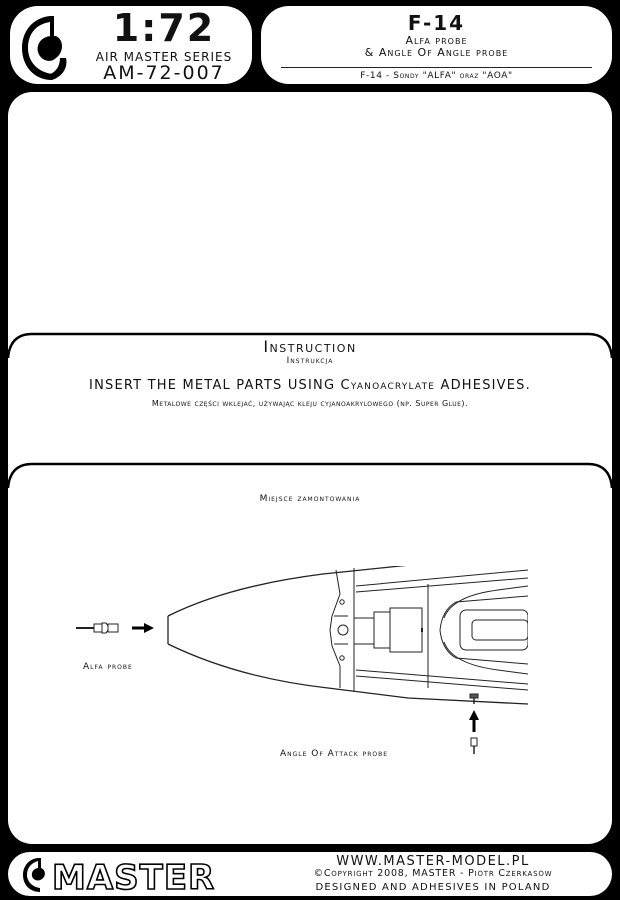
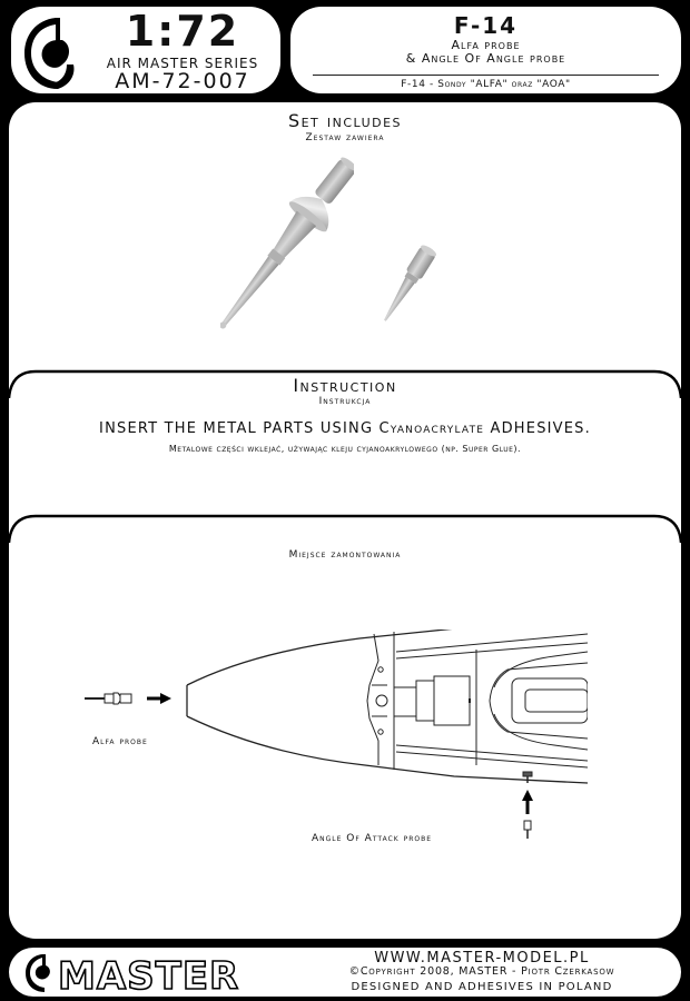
  1:72
  AIR MASTER SERIES
  AM-72-007
  F-14
  Alfa probe
  & Angle Of Angle probe
  F-14 - Sondy "ALFA" oraz "AOA"
+ Set includes
+ Zestaw zawiera
  Instruction
  Instrukcja
  INSERT THE METAL PARTS USING Cyanoacrylate ADHESIVES.
  Metalowe części wklejać, używając kleju cyjanoakrylowego (np. Super Glue).
  Miejsce zamontowania
  Alfa probe
  Angle Of Attack probe
  MASTER
  WWW.MASTER-MODEL.PL
  ©Copyright 2008, MASTER - Piotr Czerkasow
  DESIGNED AND ADHESIVES IN POLAND
